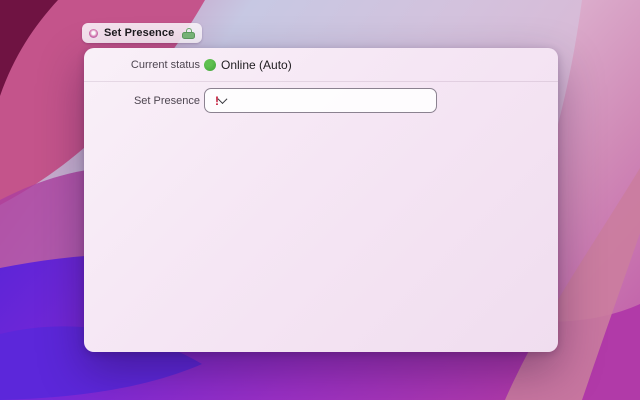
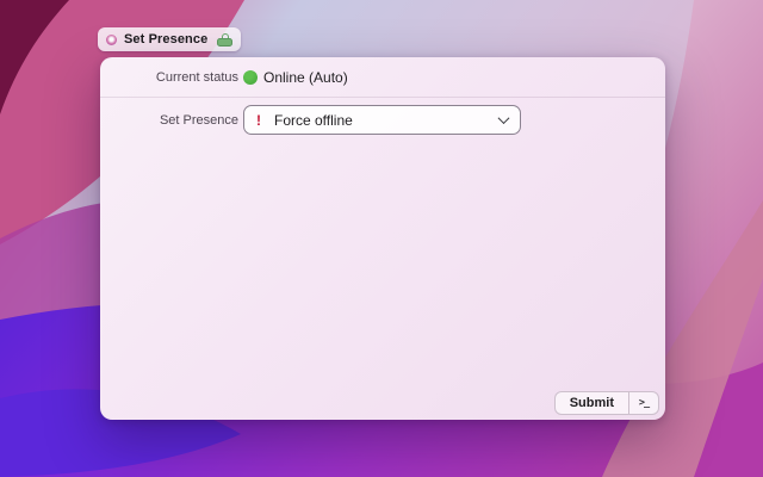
  Set Presence
  Current status
  Online (Auto)
  Set Presence
  !
+ Force offline
+ Submit
+ >_
